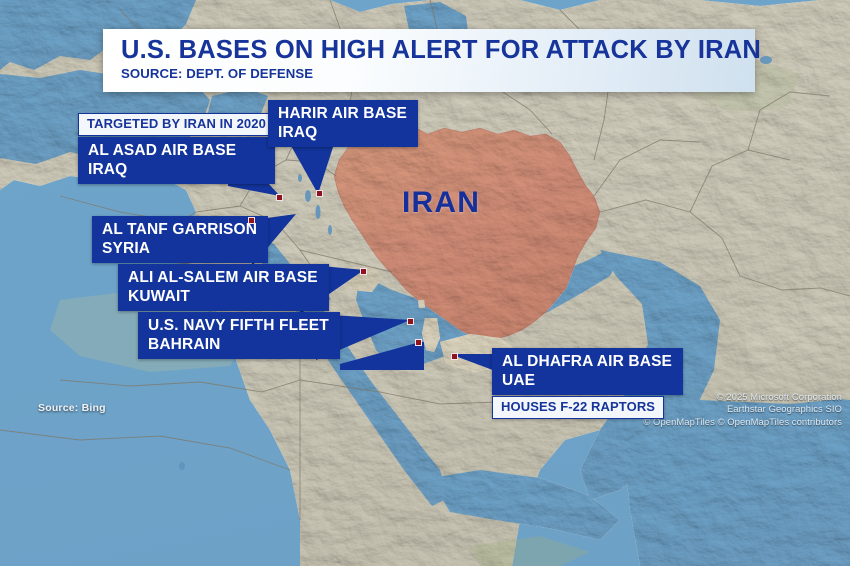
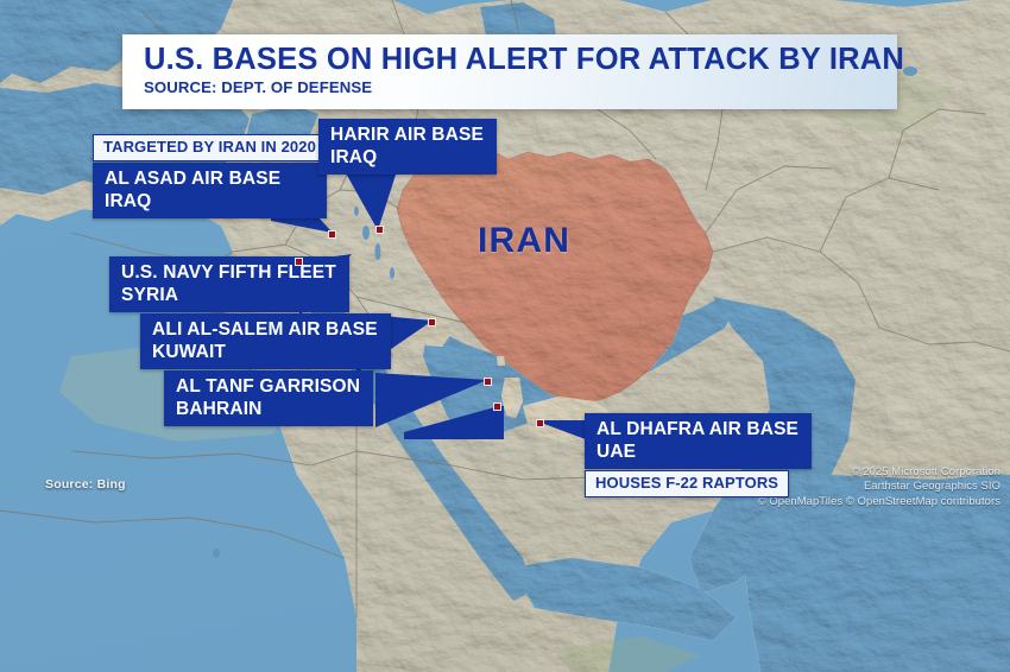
  U.S. BASES ON HIGH ALERT FOR ATTACK BY IRAN
  SOURCE: DEPT. OF DEFENSE
  IRAN
  TARGETED BY IRAN IN 2020
  AL ASAD AIR BASE
  IRAQ
  HARIR AIR BASE
  IRAQ
- AL TANF GARRISON
+ U.S. NAVY FIFTH FLEET
  SYRIA
  ALI AL-SALEM AIR BASE
  KUWAIT
- U.S. NAVY FIFTH FLEET
+ AL TANF GARRISON
  BAHRAIN
  AL DHAFRA AIR BASE
  UAE
  HOUSES F-22 RAPTORS
  Source: Bing
  © 2025 Microsoft Corporation
  Earthstar Geographics SIO
- © OpenMapTiles © OpenMapTiles contributors
+ © OpenMapTiles © OpenStreetMap contributors
